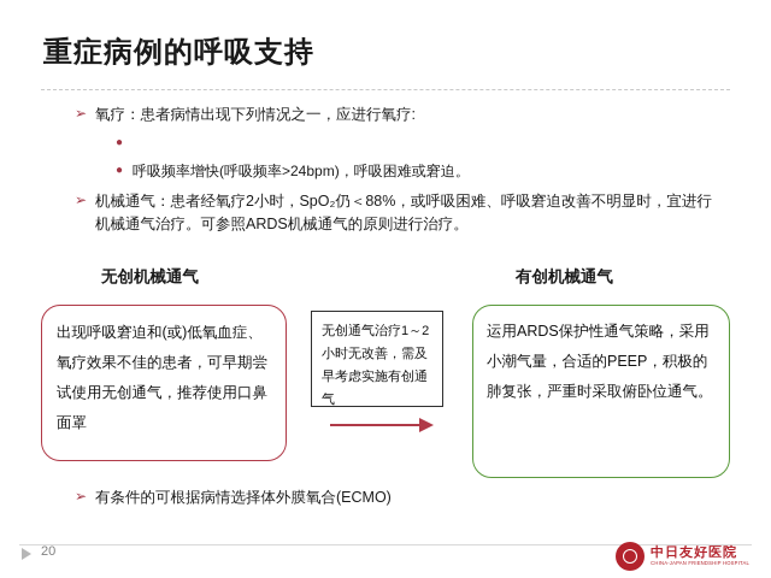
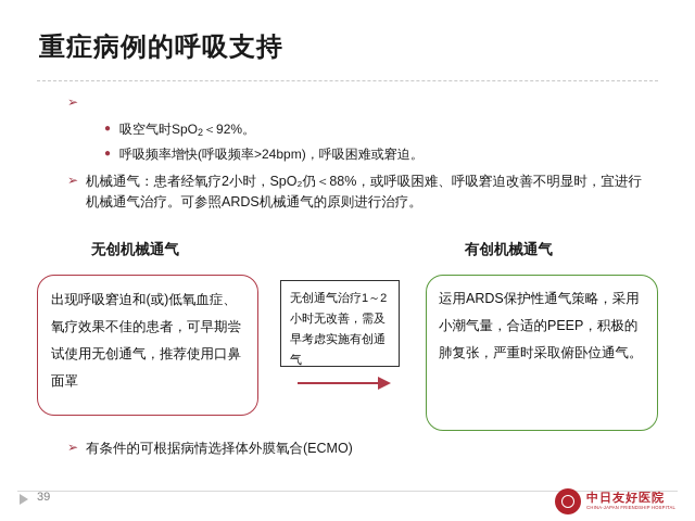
  重症病例的呼吸支持
  ➢
- 氧疗：患者病情出现下列情况之一，应进行氧疗:
  ●
+ 吸空气时SpO2＜92%。
  ●
  呼吸频率增快(呼吸频率>24bpm)，呼吸困难或窘迫。
  ➢
  机械通气：患者经氧疗2小时，SpO₂仍＜88%，或呼吸困难、呼吸窘迫改善不明显时，宜进行机械通气治疗。可参照ARDS机械通气的原则进行治疗。
  无创机械通气
  有创机械通气
  出现呼吸窘迫和(或)低氧血症、氧疗效果不佳的患者，可早期尝试使用无创通气，推荐使用口鼻面罩
  无创通气治疗1～2小时无改善，需及早考虑实施有创通气
  运用ARDS保护性通气策略，采用小潮气量，合适的PEEP，积极的肺复张，严重时采取俯卧位通气。
  ➢
  有条件的可根据病情选择体外膜氧合(ECMO)
- 20
+ 39
  中日友好医院
